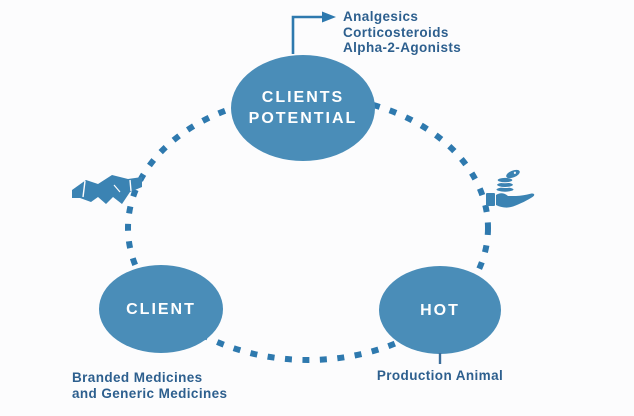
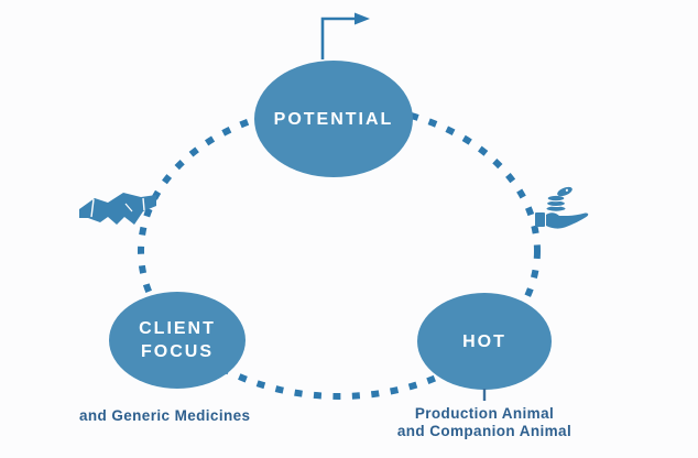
- CLIENTS
  POTENTIAL
  CLIENT
+ FOCUS
  HOT
- Analgesics
- Corticosteroids
- Alpha-2-Agonists
- Branded Medicines
  and Generic Medicines
  Production Animal
+ and Companion Animal
